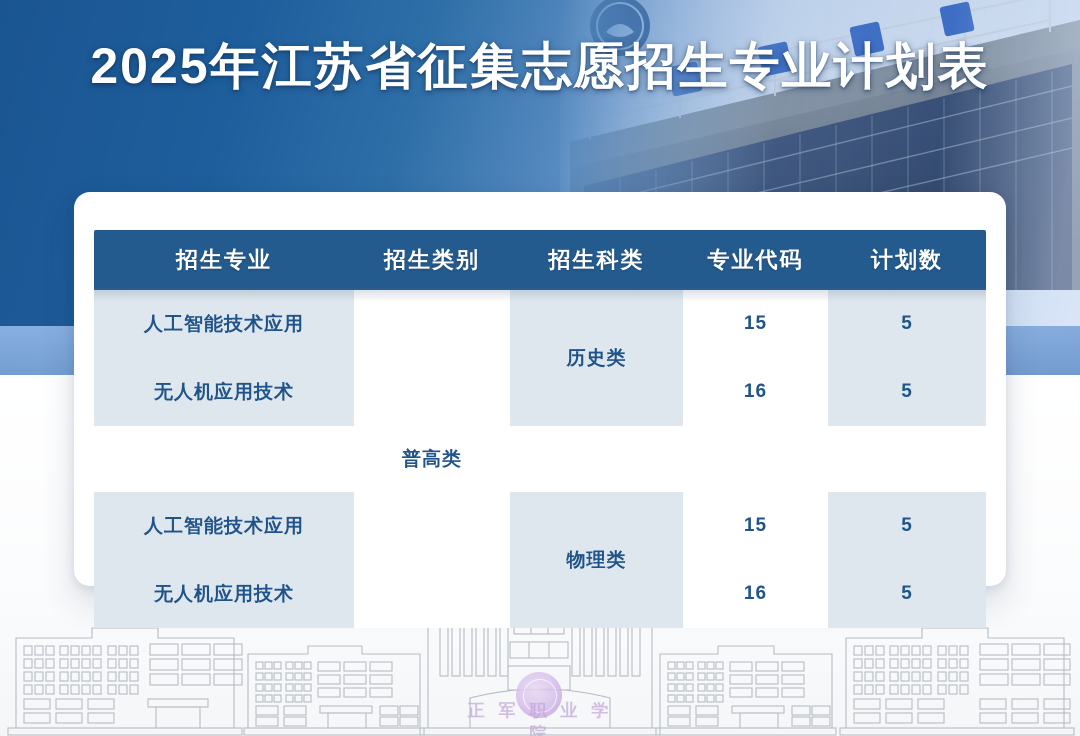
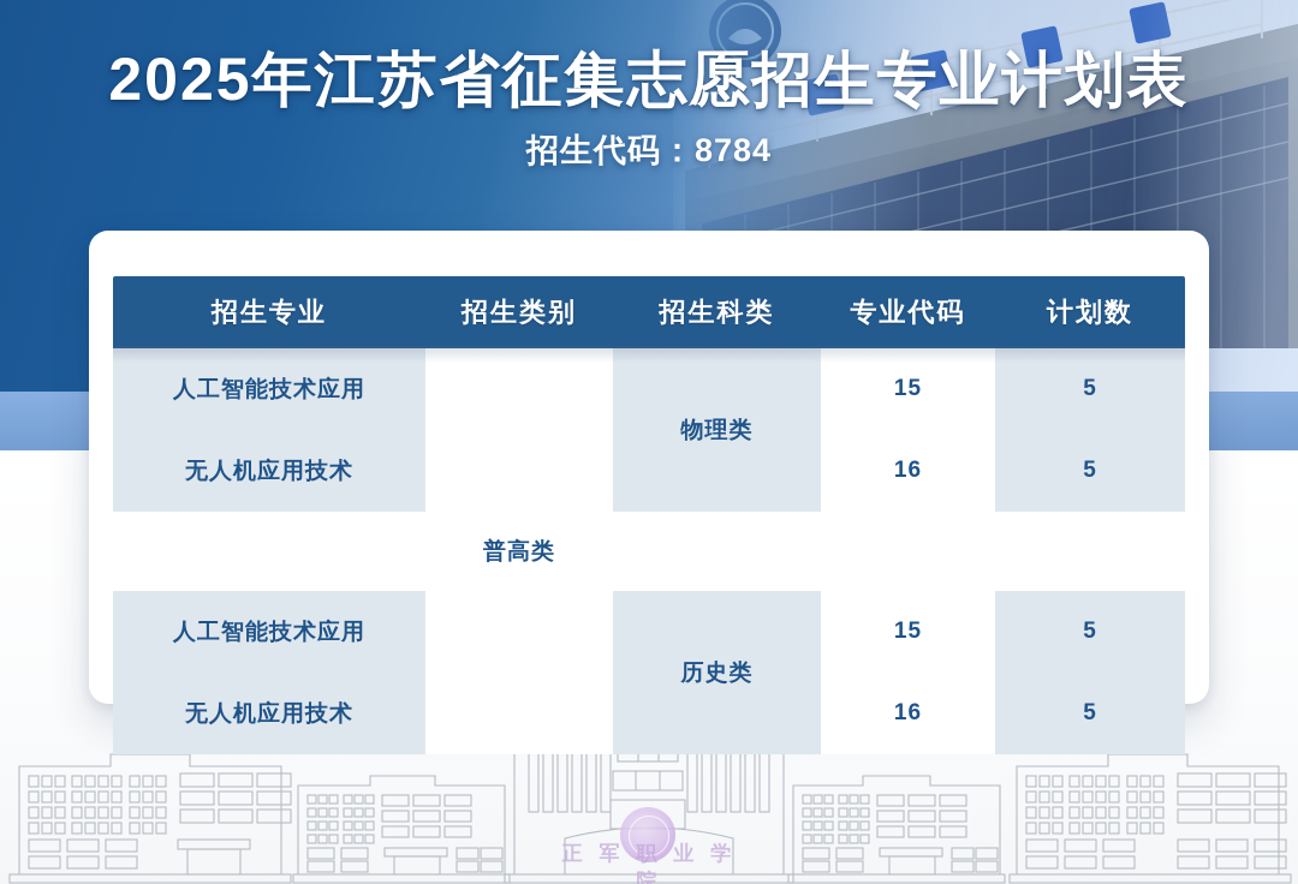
  2025年江苏省征集志愿招生专业计划表
+ 招生代码：8784
  招生专业	招生类别	招生科类	专业代码	计划数
- 人工智能技术应用	普高类	历史类	15	5
+ 人工智能技术应用	普高类	物理类	15	5
  无人机应用技术	16	5
- 人工智能技术应用	物理类	15	5
+ 人工智能技术应用	历史类	15	5
  无人机应用技术	16	5
  正 军 职 业 学 院
